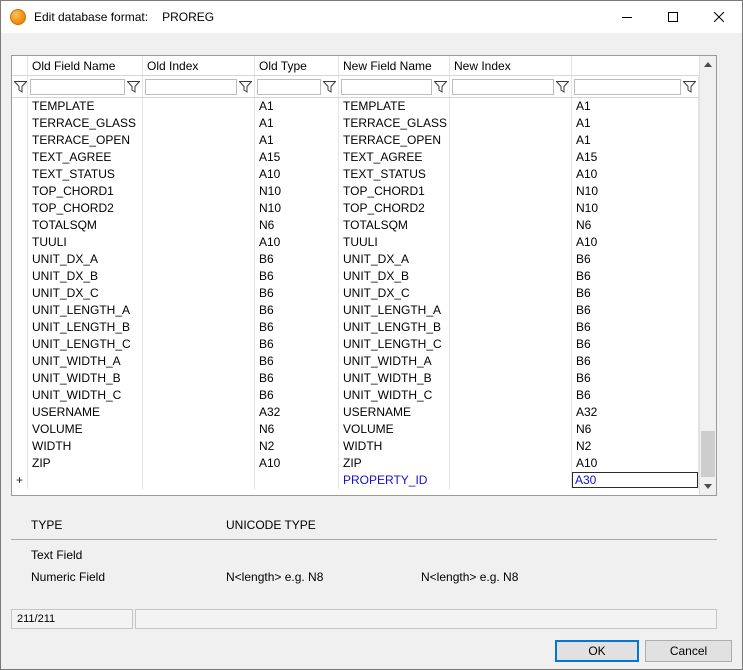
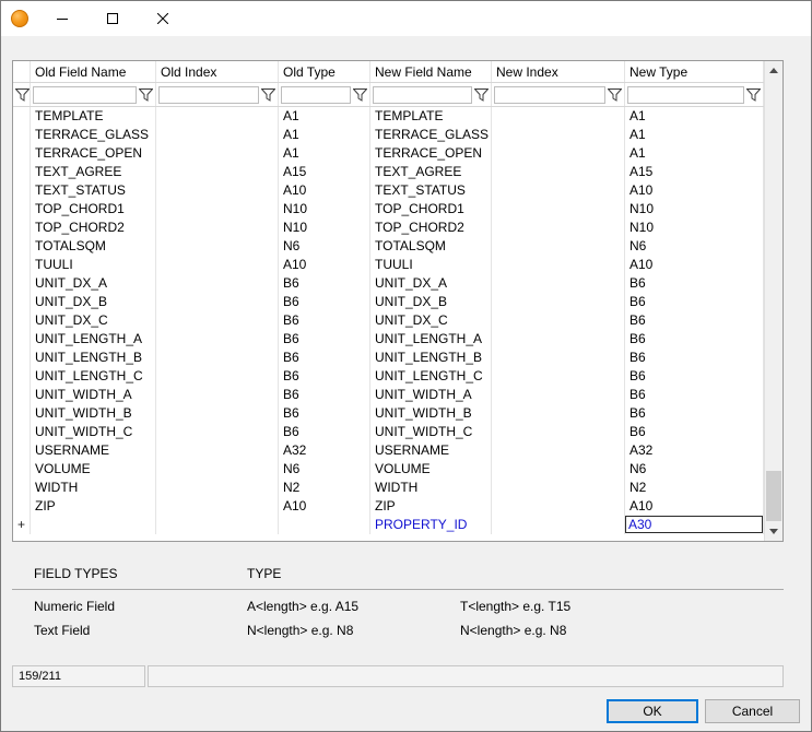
- Edit database format: PROREG
  Old Field Name
  Old Index
  Old Type
  New Field Name
  New Index
+ New Type
  TEMPLATE
  A1
  TEMPLATE
  A1
  TERRACE_GLASS
  A1
  TERRACE_GLASS
  A1
  TERRACE_OPEN
  A1
  TERRACE_OPEN
  A1
  TEXT_AGREE
  A15
  TEXT_AGREE
  A15
  TEXT_STATUS
  A10
  TEXT_STATUS
  A10
  TOP_CHORD1
  N10
  TOP_CHORD1
  N10
  TOP_CHORD2
  N10
  TOP_CHORD2
  N10
  TOTALSQM
  N6
  TOTALSQM
  N6
  TUULI
  A10
  TUULI
  A10
  UNIT_DX_A
  B6
  UNIT_DX_A
  B6
  UNIT_DX_B
  B6
  UNIT_DX_B
  B6
  UNIT_DX_C
  B6
  UNIT_DX_C
  B6
  UNIT_LENGTH_A
  B6
  UNIT_LENGTH_A
  B6
  UNIT_LENGTH_B
  B6
  UNIT_LENGTH_B
  B6
  UNIT_LENGTH_C
  B6
  UNIT_LENGTH_C
  B6
  UNIT_WIDTH_A
  B6
  UNIT_WIDTH_A
  B6
  UNIT_WIDTH_B
  B6
  UNIT_WIDTH_B
  B6
  UNIT_WIDTH_C
  B6
  UNIT_WIDTH_C
  B6
  USERNAME
  A32
  USERNAME
  A32
  VOLUME
  N6
  VOLUME
  N6
  WIDTH
  N2
  WIDTH
  N2
  ZIP
  A10
  ZIP
  A10
  +
  PROPERTY_ID
  A30
+ FIELD TYPES
  TYPE
- UNICODE TYPE
- Text Field
+ Numeric Field
+ A<length> e.g. A15
+ T<length> e.g. T15
- Numeric Field
+ Text Field
  N<length> e.g. N8
  N<length> e.g. N8
- 211/211
+ 159/211
  OK
  Cancel
